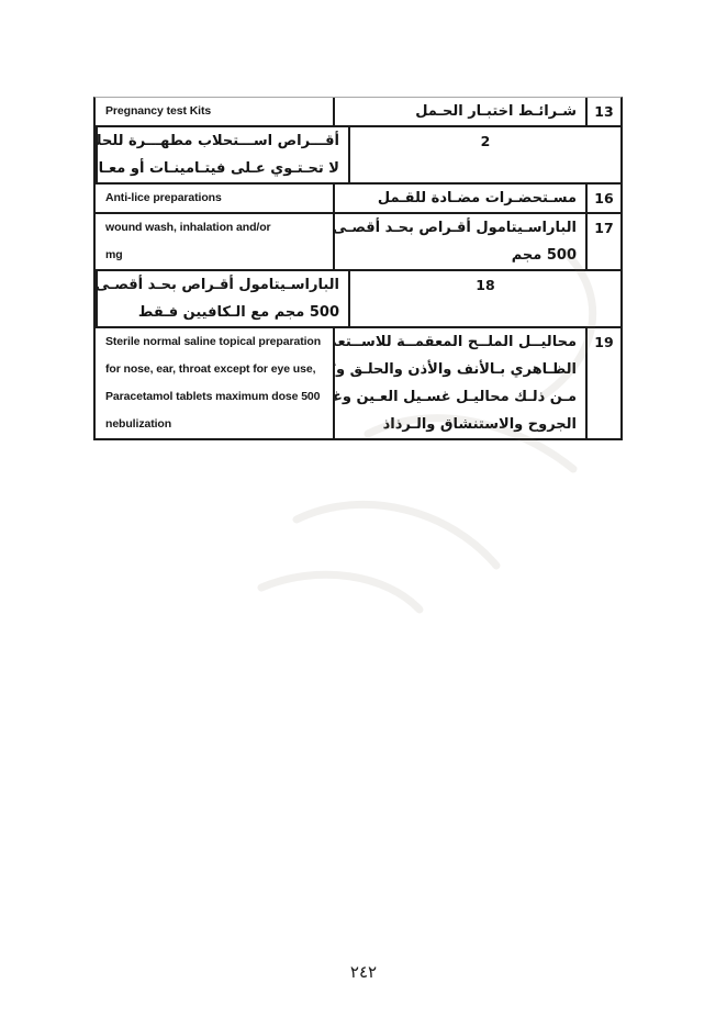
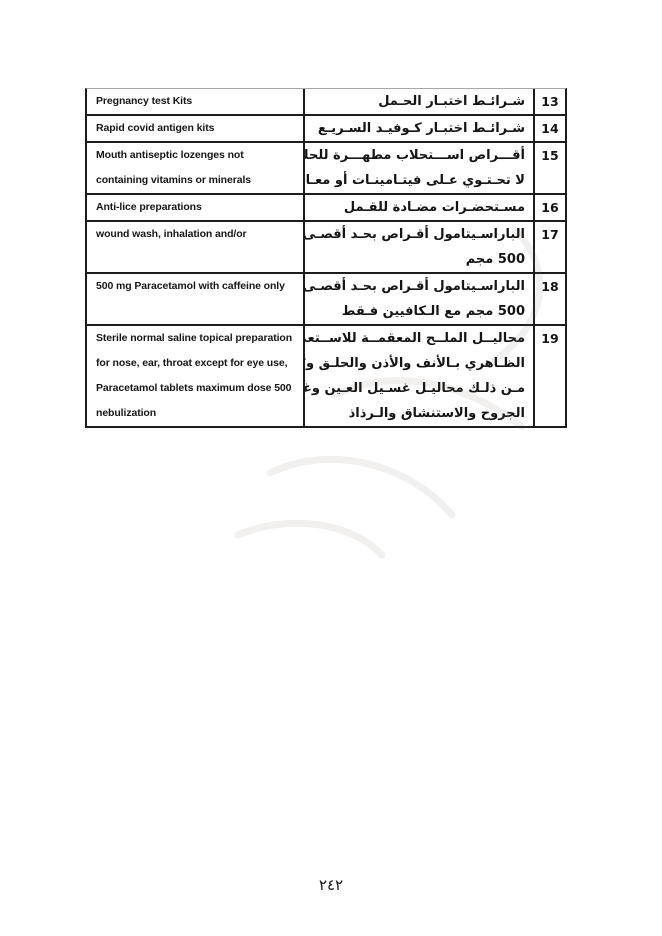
  Pregnancy test Kits
  شـرائـط اختبـار الحـمل
  13
+ Rapid covid antigen kits
+ شـرائـط اختبـار كـوفيـد السـريـع
+ 14
+ Mouth antiseptic lozenges not
+ containing vitamins or minerals
  أقـــراص اســـتحلاب مطهـــرة للحل
  لا تحـتـوي عـلى فيتـامينـات أو معـا
- 2
+ 15
  Anti-lice preparations
  مسـتحضـرات مضـادة للقـمل
  16
  wound wash, inhalation and/or
- mg
  الباراسـيتامول أقـراص بحـد أقصـى
  500 مجم
  17
+ 500 mg Paracetamol with caffeine only
  الباراسـيتامول أقـراص بحـد أقصـى
  500 مجم مع الـكافيين فـقط
  18
  Sterile normal saline topical preparation
  for nose, ear, throat except for eye use,
  Paracetamol tablets maximum dose 500
  nebulization
  محاليــل الملــح المعقمــة للاســتع
  الظـاهري بـالأنف والأذن والحلـق و
  مـن ذلـك محاليـل غسـيل العـين وغ
  الجروح والاستنشاق والـرذاذ
  19
  ٢٤٢
